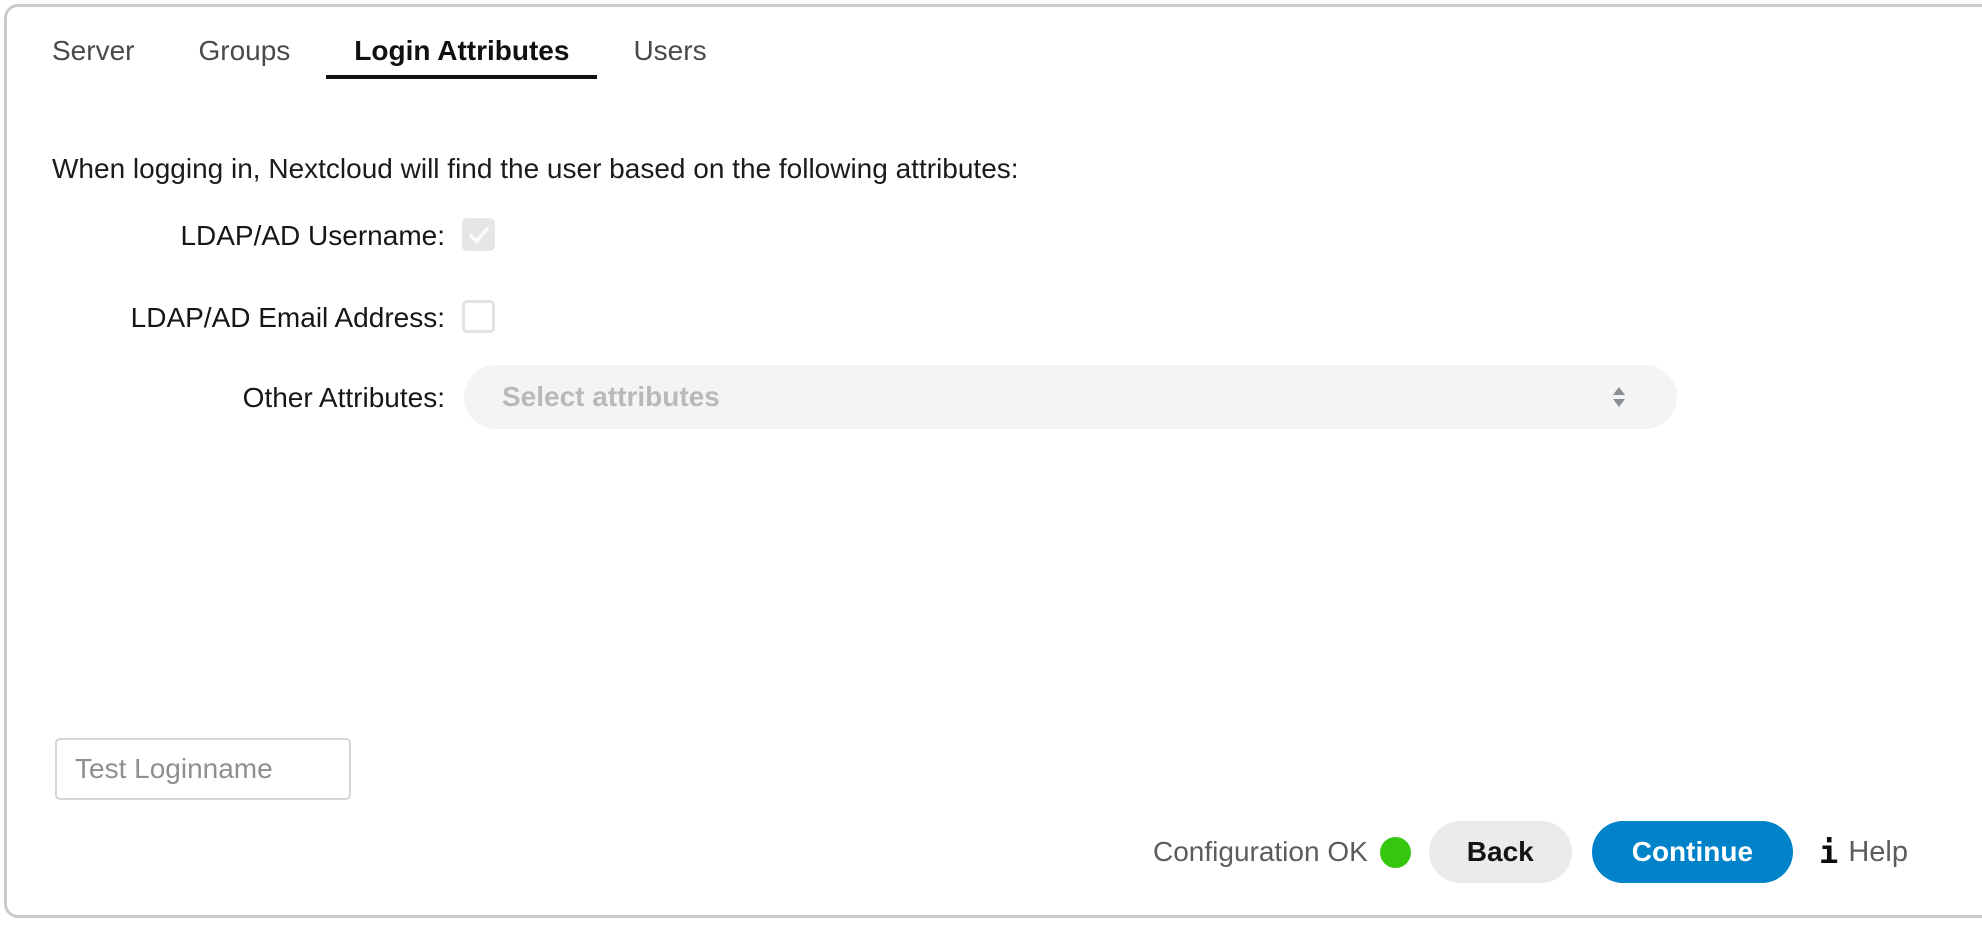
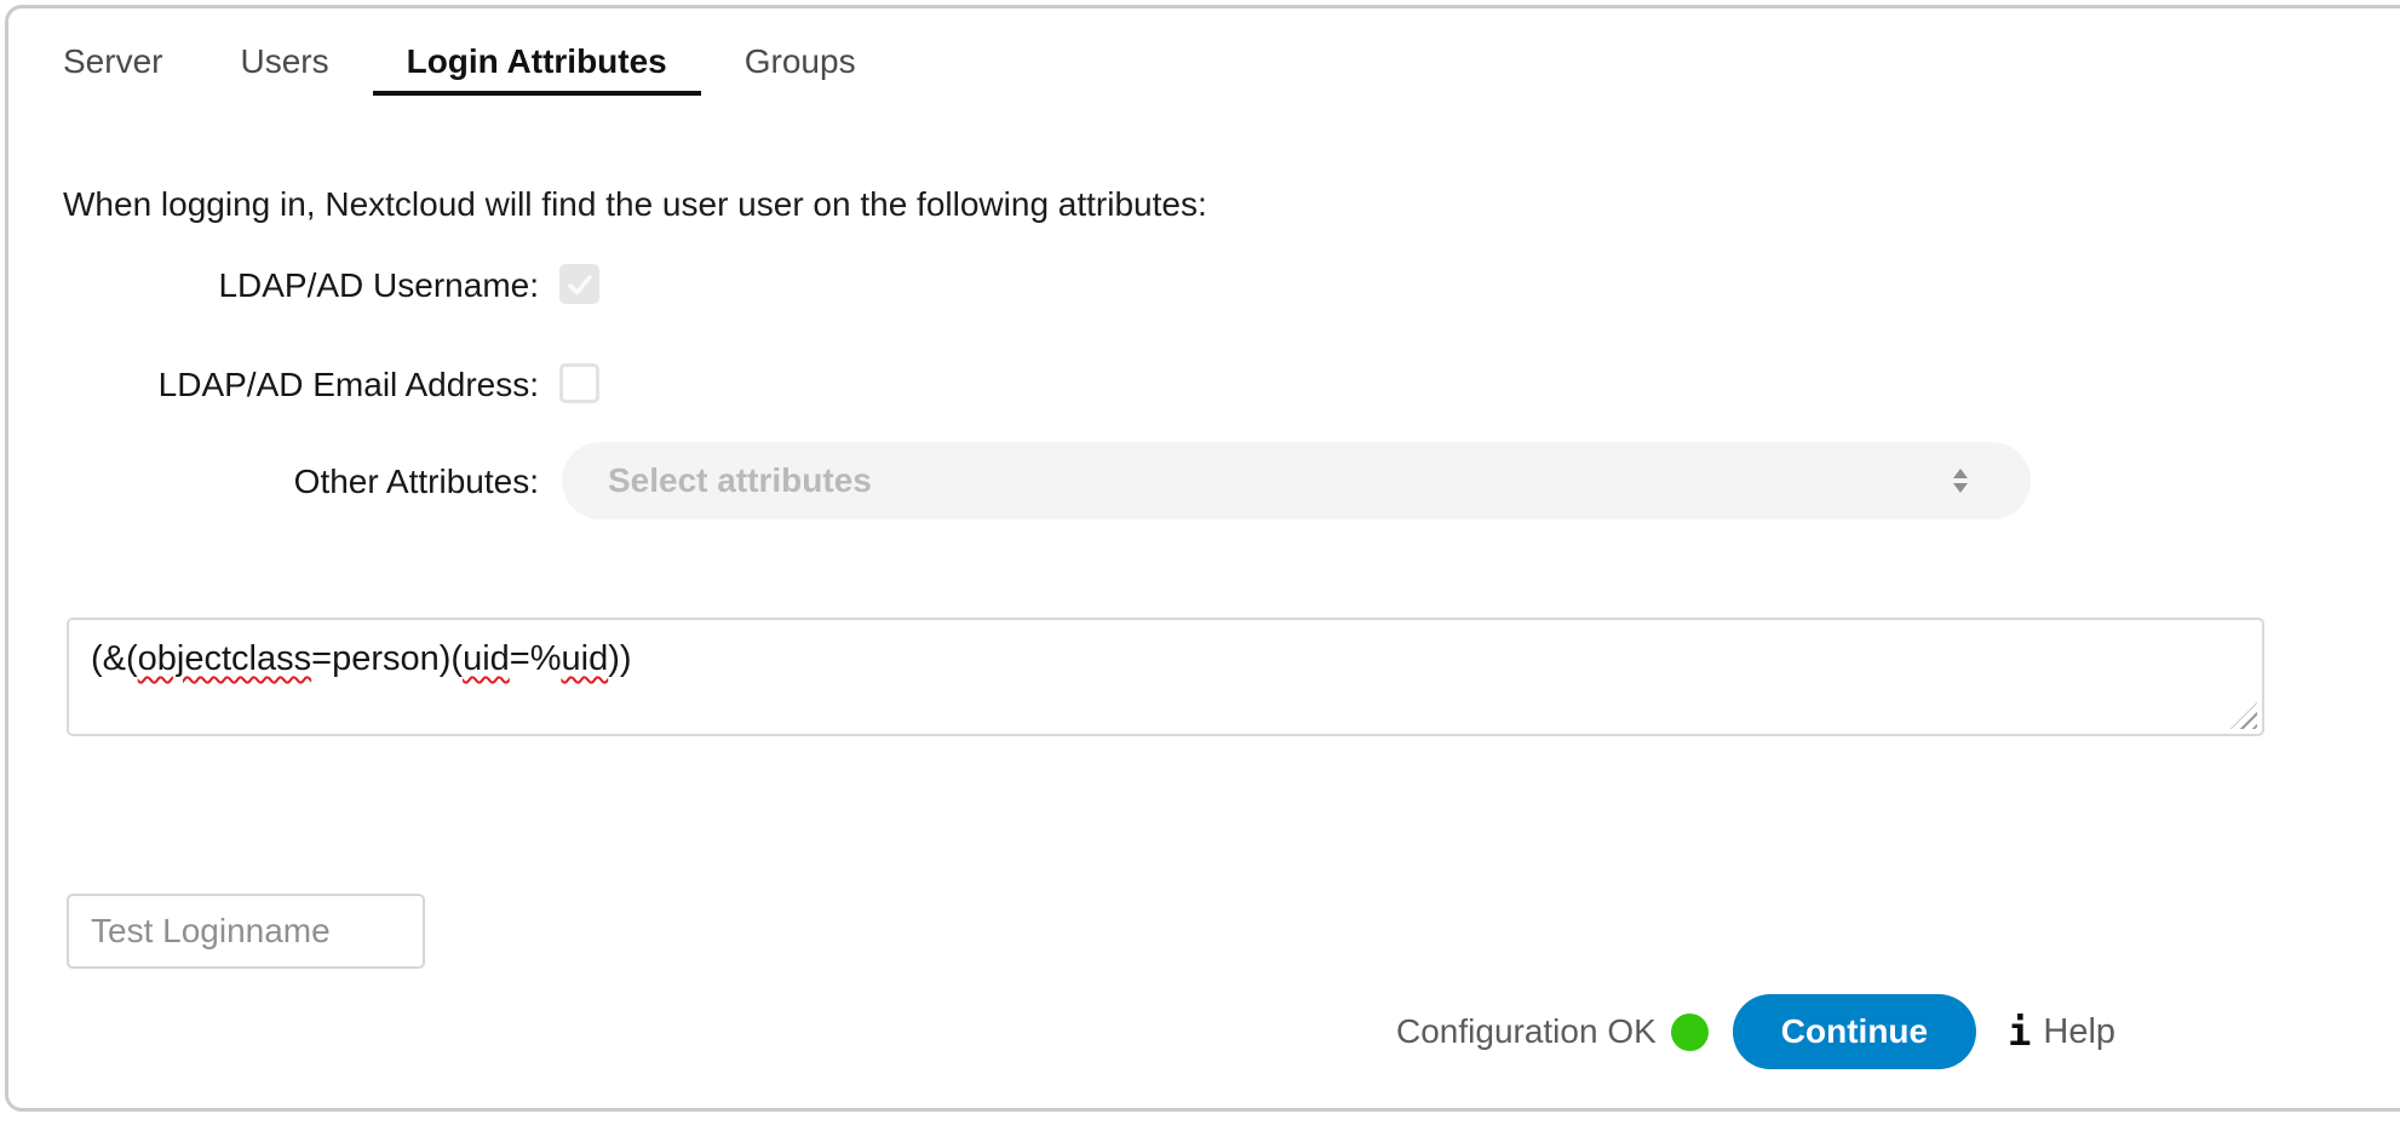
  Server
- Groups
+ Users
  Login Attributes
- Users
+ Groups
- When logging in, Nextcloud will find the user based on the following attributes:
+ When logging in, Nextcloud will find the user user on the following attributes:
  LDAP/AD Username:
  LDAP/AD Email Address:
  Other Attributes:
  Select attributes
+ (&(objectclass=person)(uid=%uid))
  Test Loginname
  Configuration OK
- Back
  Continue
  i
  Help
